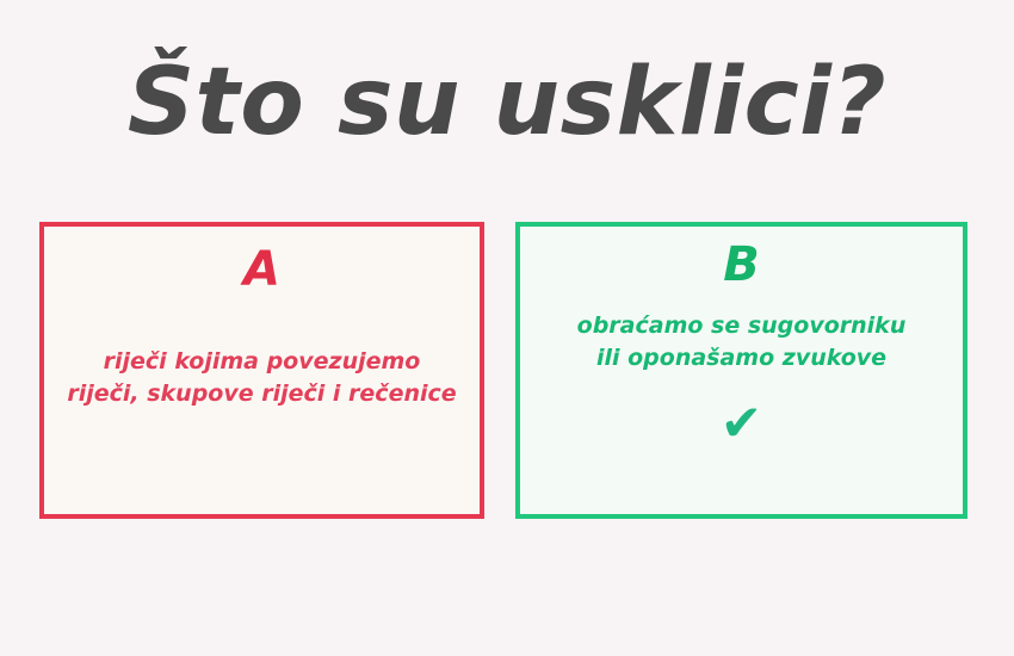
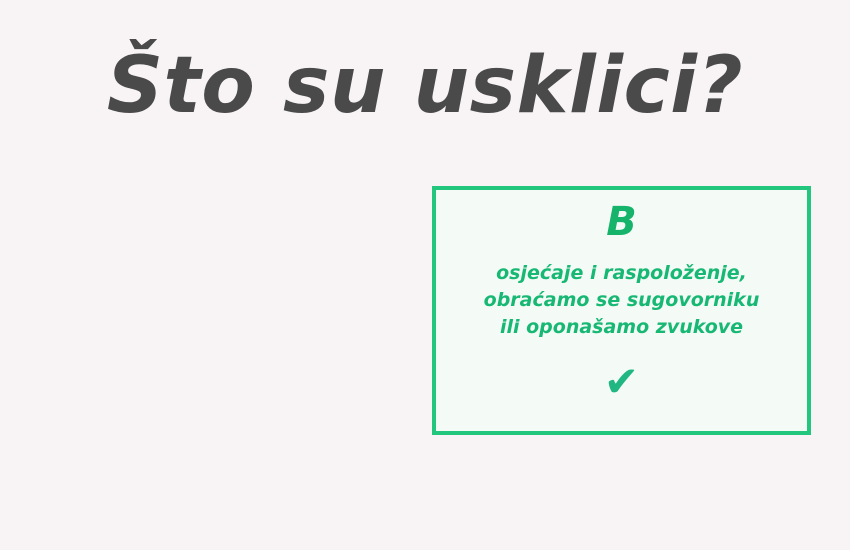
  Što su usklici?
- A
- riječi kojima povezujemo
- riječi, skupove riječi i rečenice
  B
+ osjećaje i raspoloženje,
  obraćamo se sugovorniku
  ili oponašamo zvukove
  ✔
